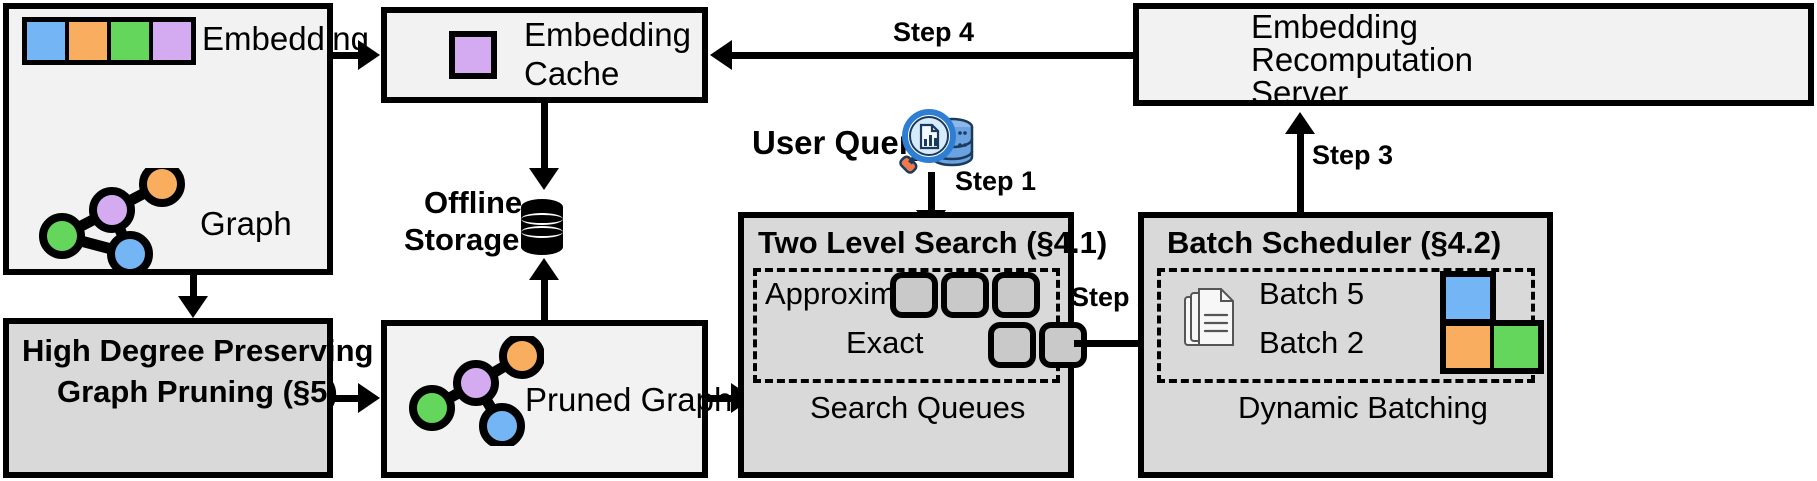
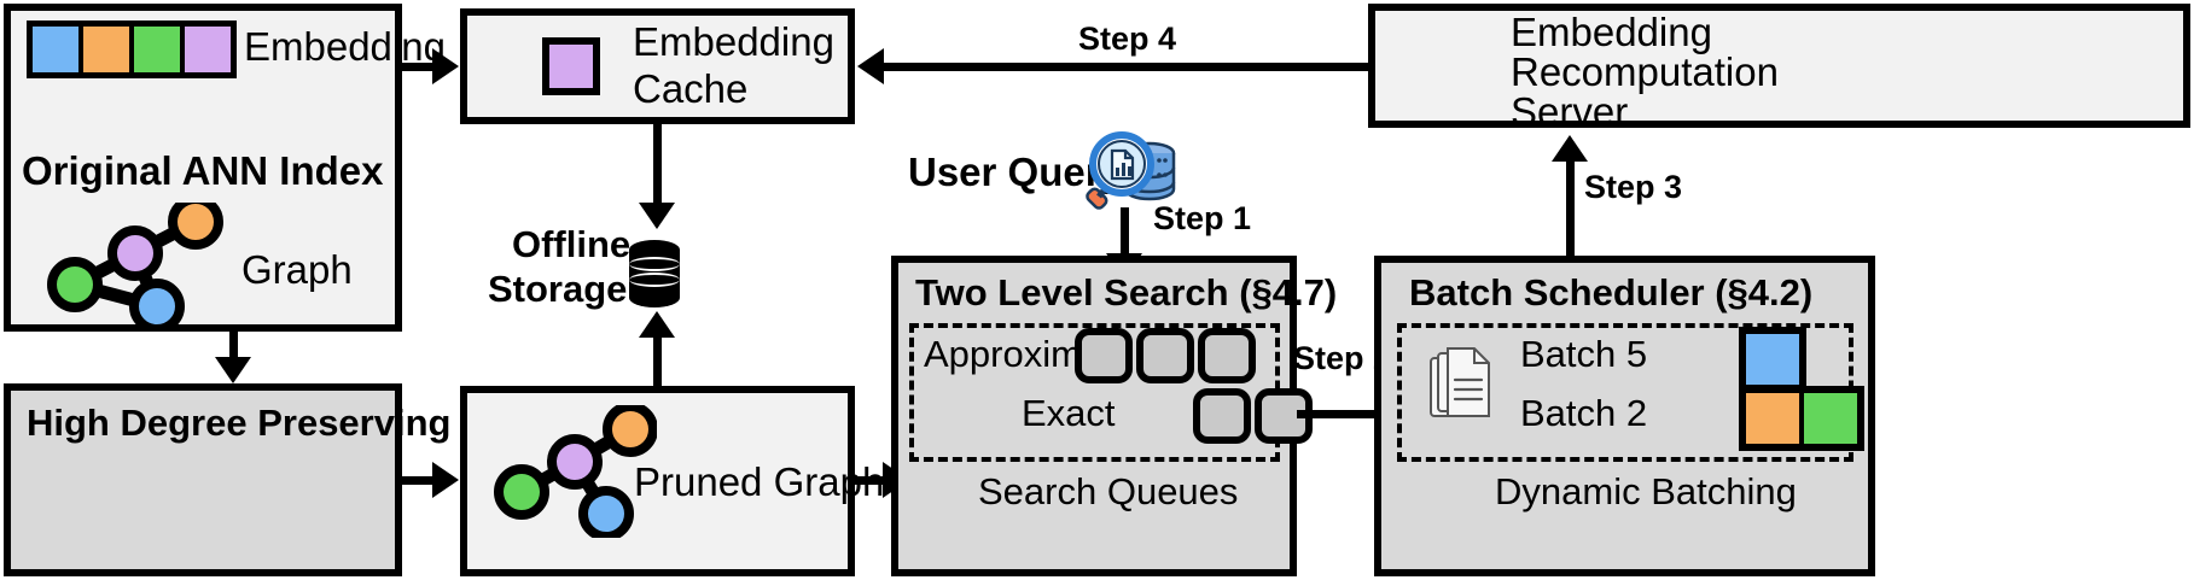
  Embedding
+ Original ANN Index
  Graph
  Embedding
  Cache
  Offline
  Storage
  High Degree Preserving
- Graph Pruning (§5)
  Pruned Grap
  User Que
  Step 1
- Two Level Search (§4.1)
+ Two Level Search (§4.7)
  Approxim
  Exact
  Search Queues
  Step
  Batch Scheduler (§4.2)
  Batch 5
  Batch 2
  Dynamic Batching
  Step 3
  Embedding
  Recomputation
  Server
  Step 4
